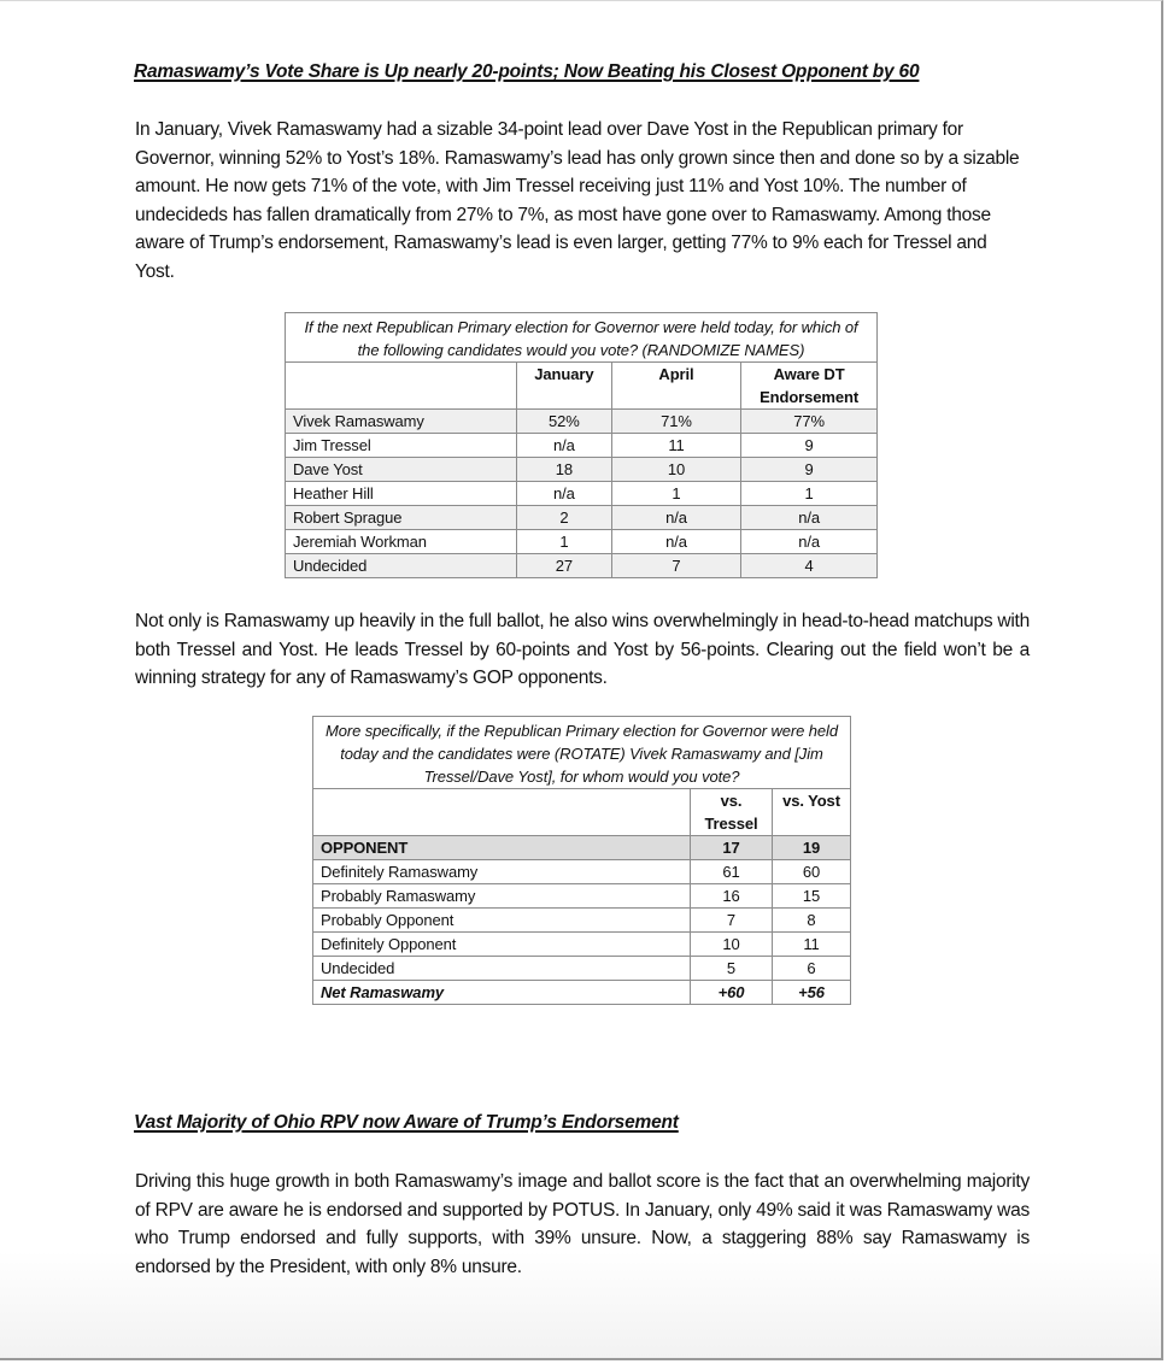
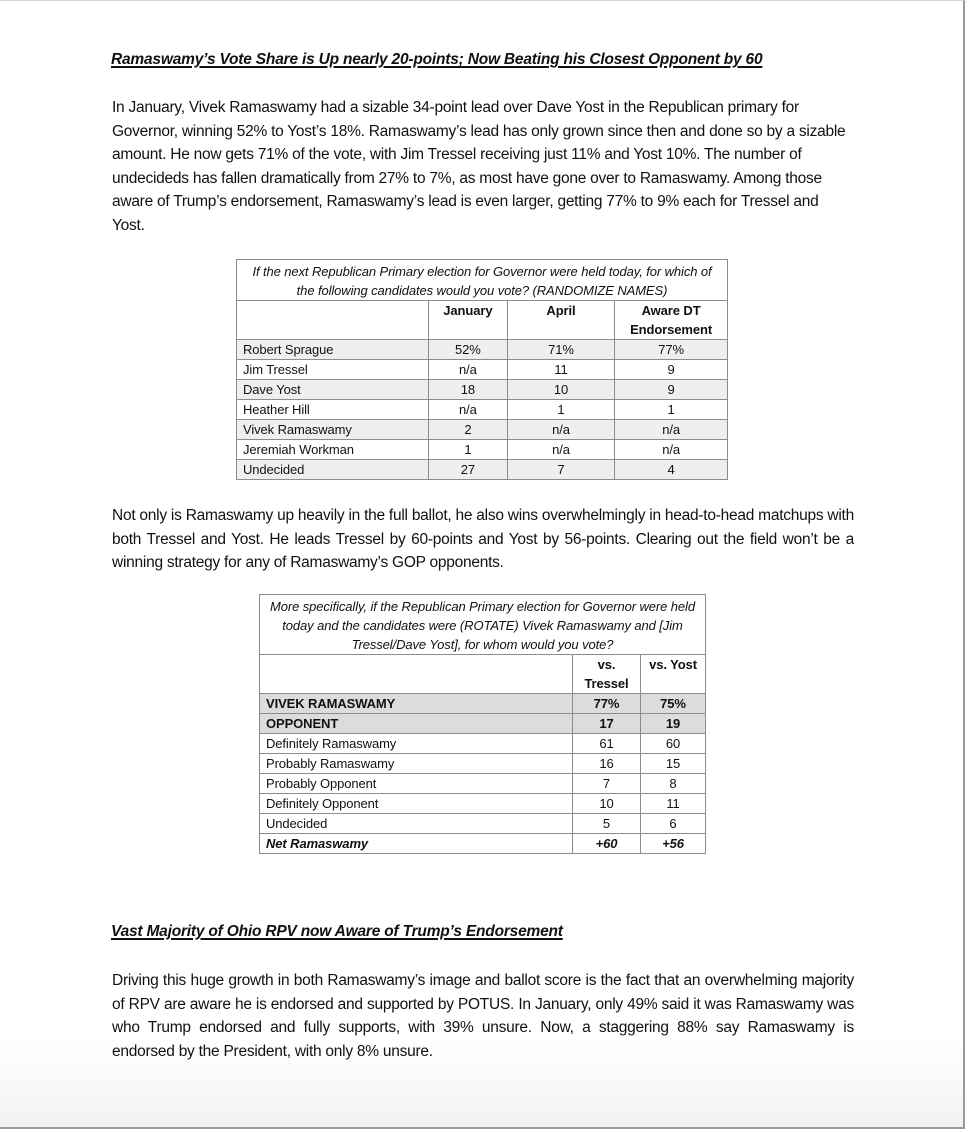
  Ramaswamy’s Vote Share is Up nearly 20-points; Now Beating his Closest Opponent by 60
  In January, Vivek Ramaswamy had a sizable 34-point lead over Dave Yost in the Republican primary for Governor, winning 52% to Yost’s 18%. Ramaswamy’s lead has only grown since then and done so by a sizable amount. He now gets 71% of the vote, with Jim Tressel receiving just 11% and Yost 10%. The number of undecideds has fallen dramatically from 27% to 7%, as most have gone over to Ramaswamy. Among those aware of Trump’s endorsement, Ramaswamy’s lead is even larger, getting 77% to 9% each for Tressel and Yost.
  If the next Republican Primary election for Governor were held today, for which of the following candidates would you vote? (RANDOMIZE NAMES)
  	January	April	Aware DT Endorsement
- Vivek Ramaswamy	52%	71%	77%
+ Robert Sprague	52%	71%	77%
  Jim Tressel	n/a	11	9
  Dave Yost	18	10	9
  Heather Hill	n/a	1	1
- Robert Sprague	2	n/a	n/a
+ Vivek Ramaswamy	2	n/a	n/a
  Jeremiah Workman	1	n/a	n/a
  Undecided	27	7	4
  Not only is Ramaswamy up heavily in the full ballot, he also wins overwhelmingly in head-to-head matchups with both Tressel and Yost. He leads Tressel by 60-points and Yost by 56-points. Clearing out the field won’t be a winning strategy for any of Ramaswamy’s GOP opponents.
  More specifically, if the Republican Primary election for Governor were held today and the candidates were (ROTATE) Vivek Ramaswamy and [Jim Tressel/Dave Yost], for whom would you vote?
  	vs. Tressel	vs. Yost
+ VIVEK RAMASWAMY	77%	75%
  OPPONENT	17	19
  Definitely Ramaswamy	61	60
  Probably Ramaswamy	16	15
  Probably Opponent	7	8
  Definitely Opponent	10	11
  Undecided	5	6
  Net Ramaswamy	+60	+56
  Vast Majority of Ohio RPV now Aware of Trump’s Endorsement
  Driving this huge growth in both Ramaswamy’s image and ballot score is the fact that an overwhelming majority of RPV are aware he is endorsed and supported by POTUS. In January, only 49% said it was Ramaswamy was who Trump endorsed and fully supports, with 39% unsure. Now, a staggering 88% say Ramaswamy is endorsed by the President, with only 8% unsure.
